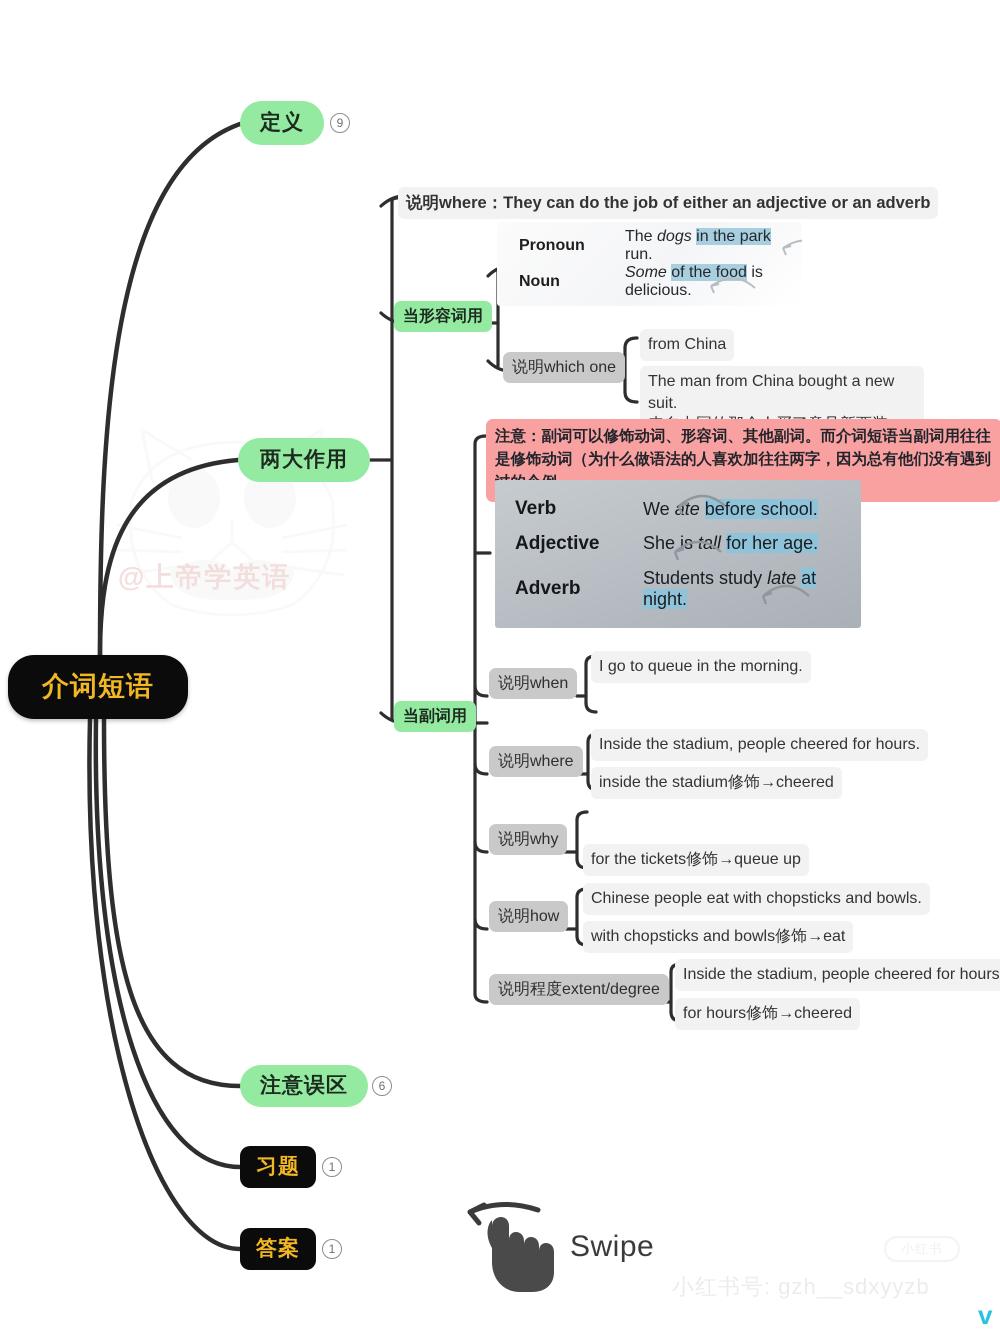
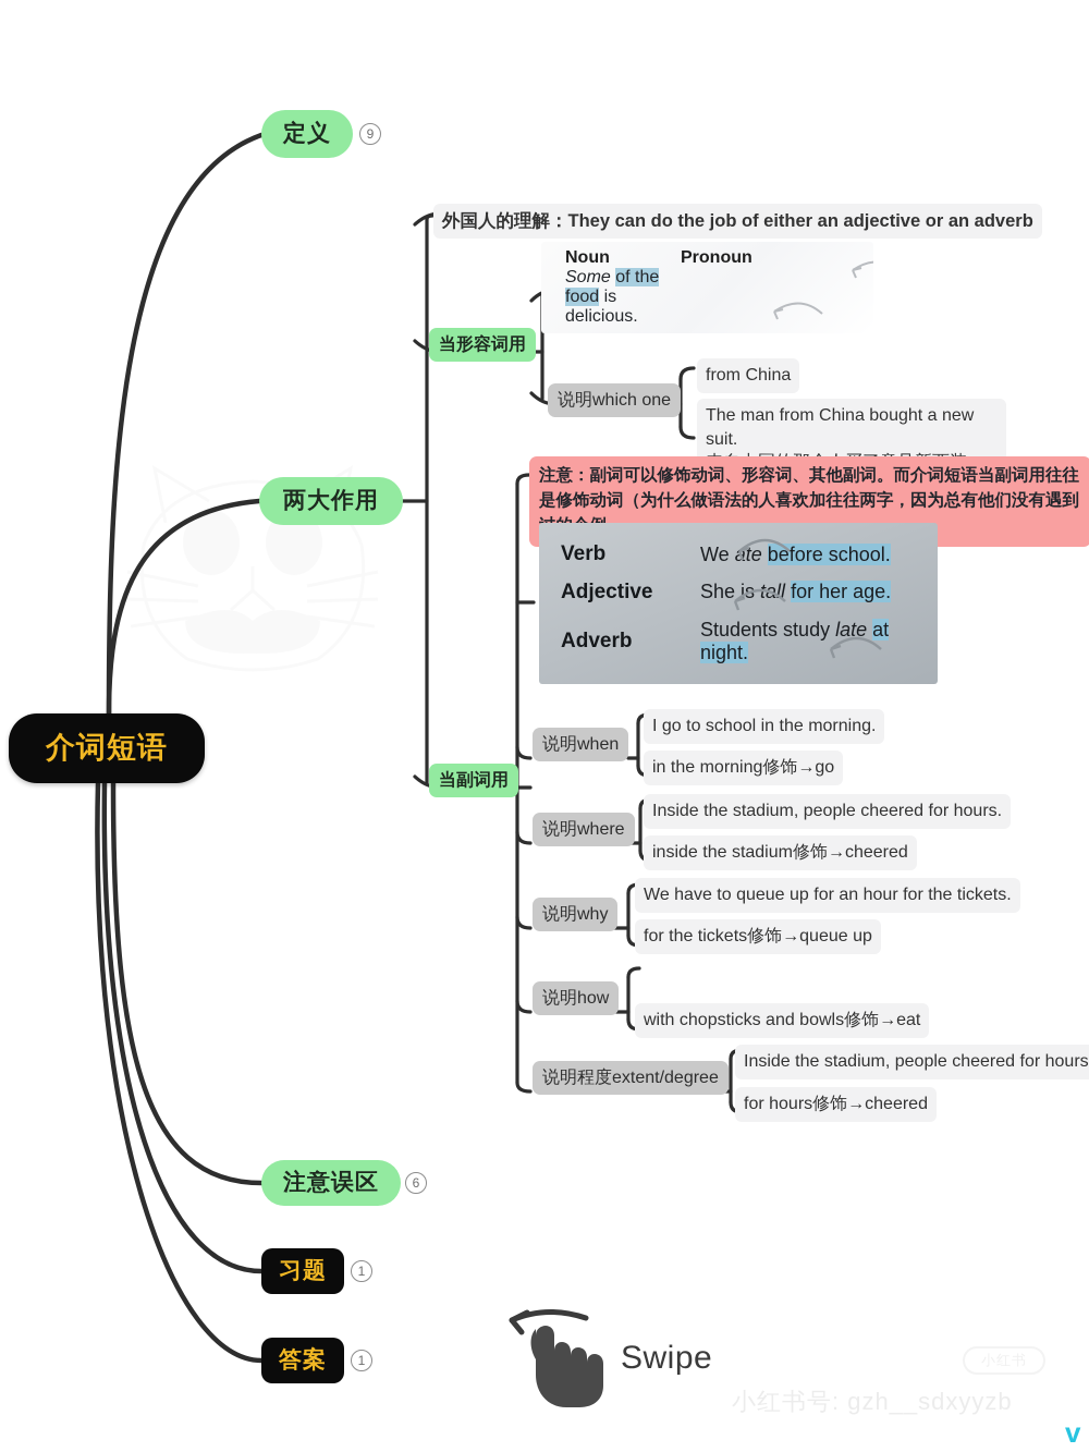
- @上帝学英语
  v
  介词短语
  定义
  9
  两大作用
  注意误区
  6
  习题
  1
  答案
  1
- 说明where：They can do the job of either an adjective or an adverb
+ 外国人的理解：They can do the job of either an adjective or an adverb
  当形容词用
- Pronoun
+ Noun
- The dogs in the park run.
- Noun
+ Pronoun
  Some of the food is delicious.
  说明which one
  from China
  The man from China bought a new suit.
  当副词用
  注意：副词可以修饰动词、形容词、其他副词。而介词短语当副词用往往是修饰动词（为什么做语法的人喜欢加往往两字，因为总有他们没有遇到
  Verb
  We te before school.
  Adjective
  She i tll for her age.
  Adverb
  Students study late at night.
  说明when
- I go to queue in the morning.
+ I go to school in the morning.
+ in the morning修饰→go
  说明where
  Inside the stadium, people cheered for hours.
  inside the stadium修饰→cheered
  说明why
+ We have to queue up for an hour for the tickets.
  for the tickets修饰→queue up
  说明how
- Chinese people eat with chopsticks and bowls.
  with chopsticks and bowls修饰→eat
  说明程度extent/degree
  Inside the stadium, people cheered for hours
  for hours修饰→cheered
  Swipe
